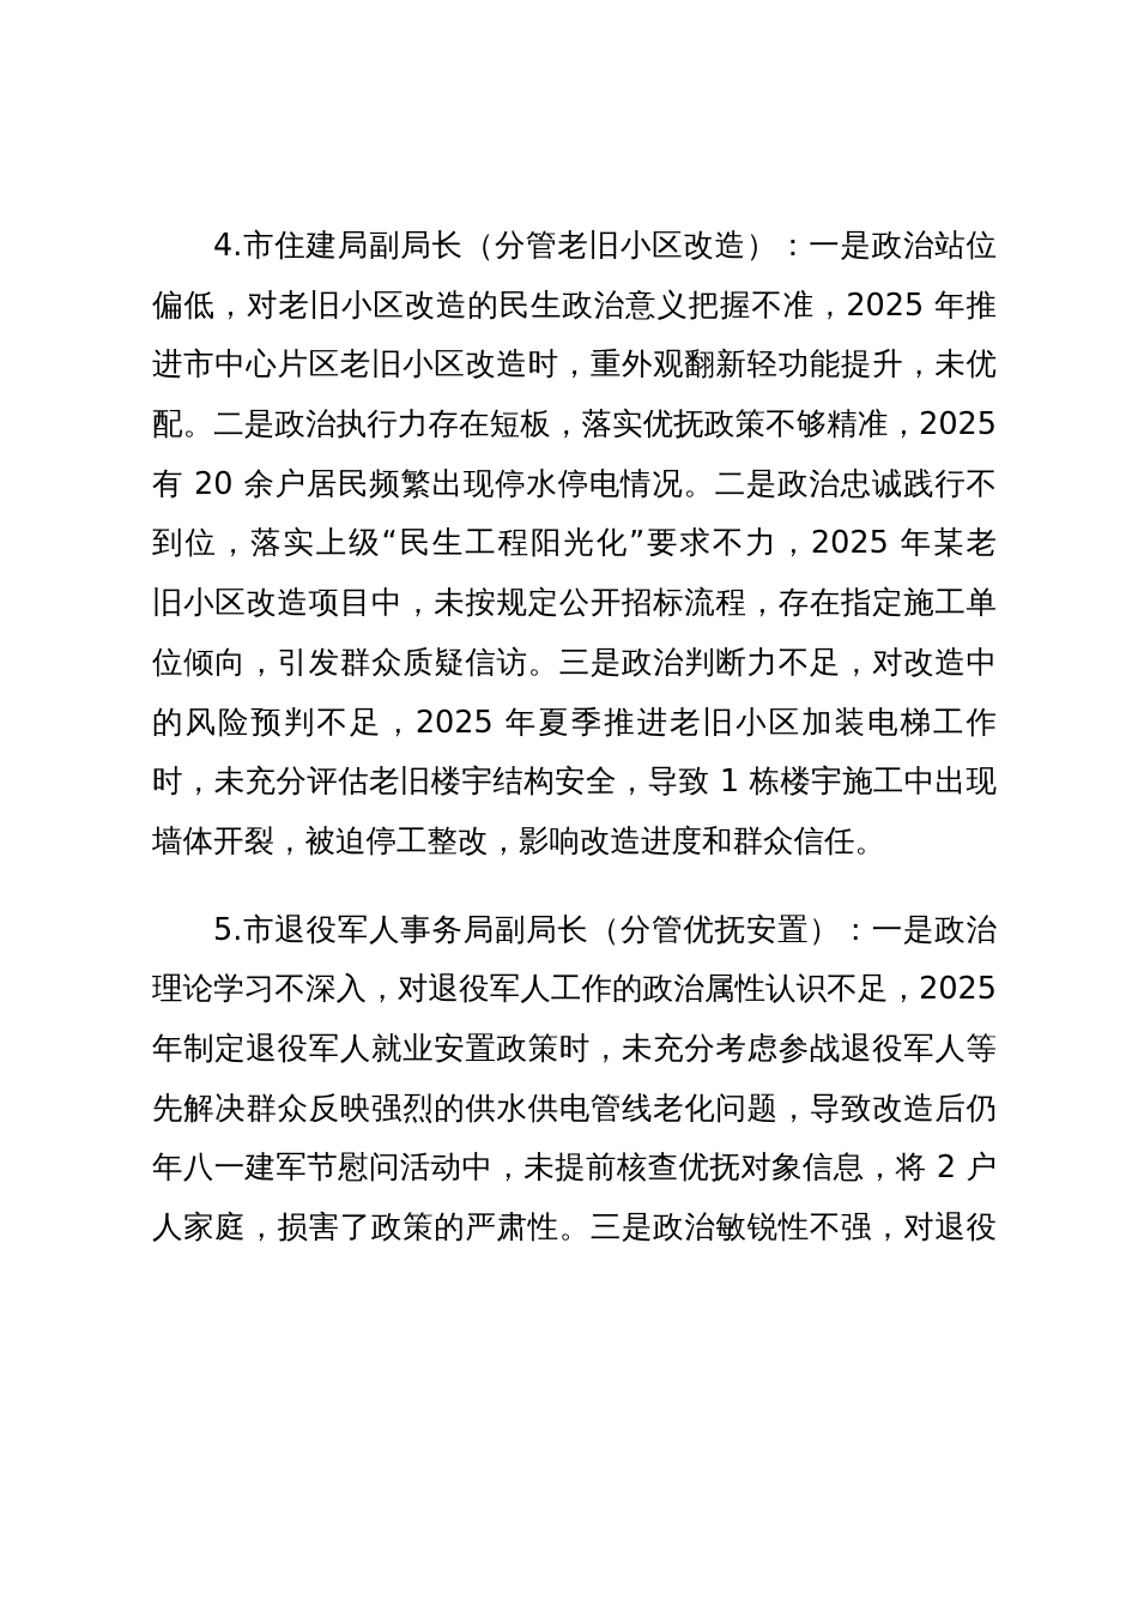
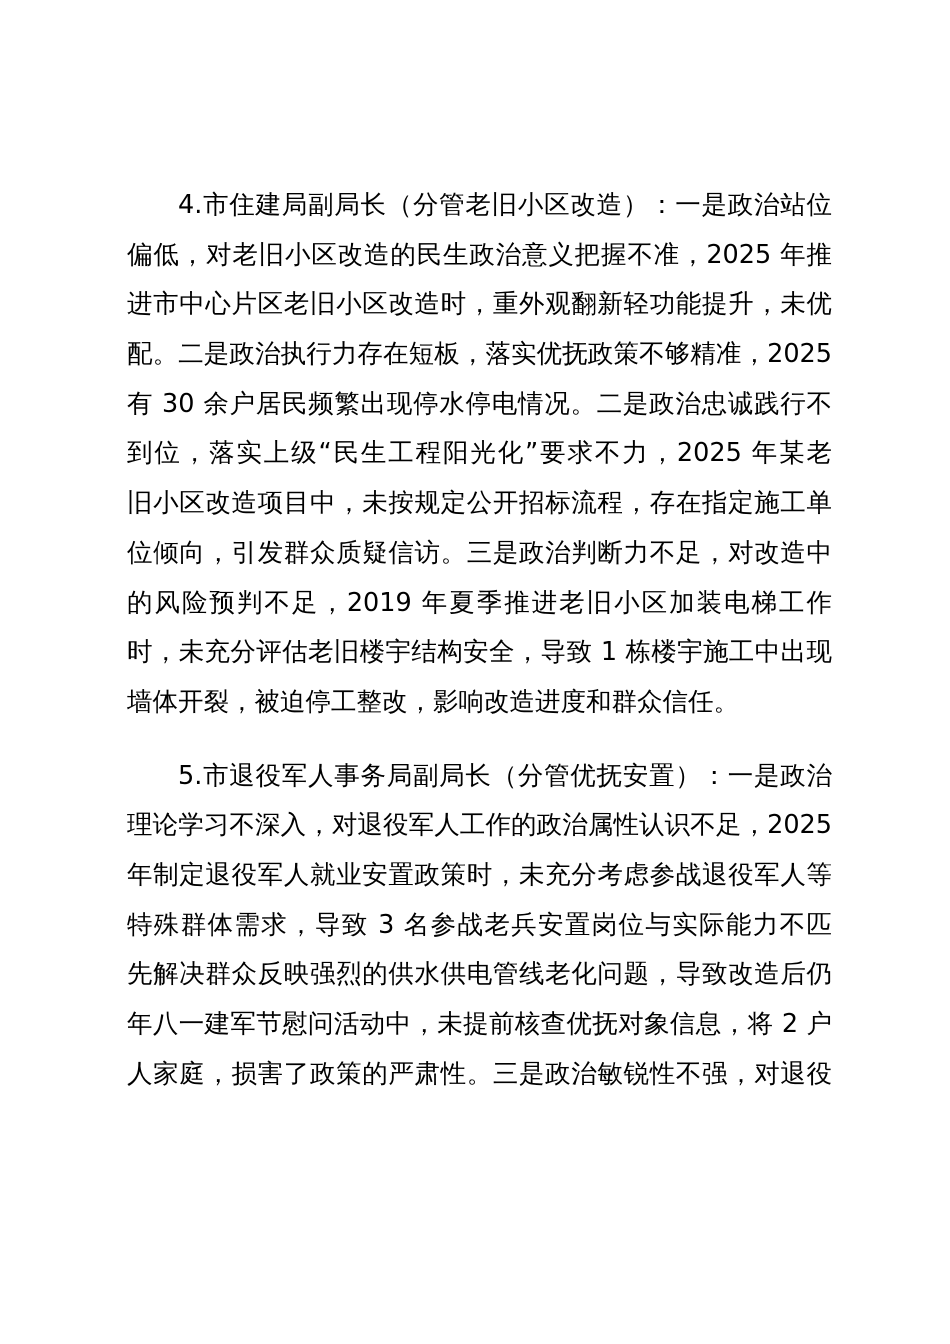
  4.市住建局副局长（分管老旧小区改造）：一是政治站位
  偏低，对老旧小区改造的民生政治意义把握不准，2025 年推
  进市中心片区老旧小区改造时，重外观翻新轻功能提升，未优
  配。二是政治执行力存在短板，落实优抚政策不够精准，2025
- 有 20 余户居民频繁出现停水停电情况。二是政治忠诚践行不
+ 有 30 余户居民频繁出现停水停电情况。二是政治忠诚践行不
  到位，落实上级“民生工程阳光化”要求不力，2025 年某老
  旧小区改造项目中，未按规定公开招标流程，存在指定施工单
  位倾向，引发群众质疑信访。三是政治判断力不足，对改造中
- 的风险预判不足，2025 年夏季推进老旧小区加装电梯工作
+ 的风险预判不足，2019 年夏季推进老旧小区加装电梯工作
  时，未充分评估老旧楼宇结构安全，导致 1 栋楼宇施工中出现
  墙体开裂，被迫停工整改，影响改造进度和群众信任。
  5.市退役军人事务局副局长（分管优抚安置）：一是政治
  理论学习不深入，对退役军人工作的政治属性认识不足，2025
  年制定退役军人就业安置政策时，未充分考虑参战退役军人等
+ 特殊群体需求，导致 3 名参战老兵安置岗位与实际能力不匹
  先解决群众反映强烈的供水供电管线老化问题，导致改造后仍
  年八一建军节慰问活动中，未提前核查优抚对象信息，将 2 户
  人家庭，损害了政策的严肃性。三是政治敏锐性不强，对退役
